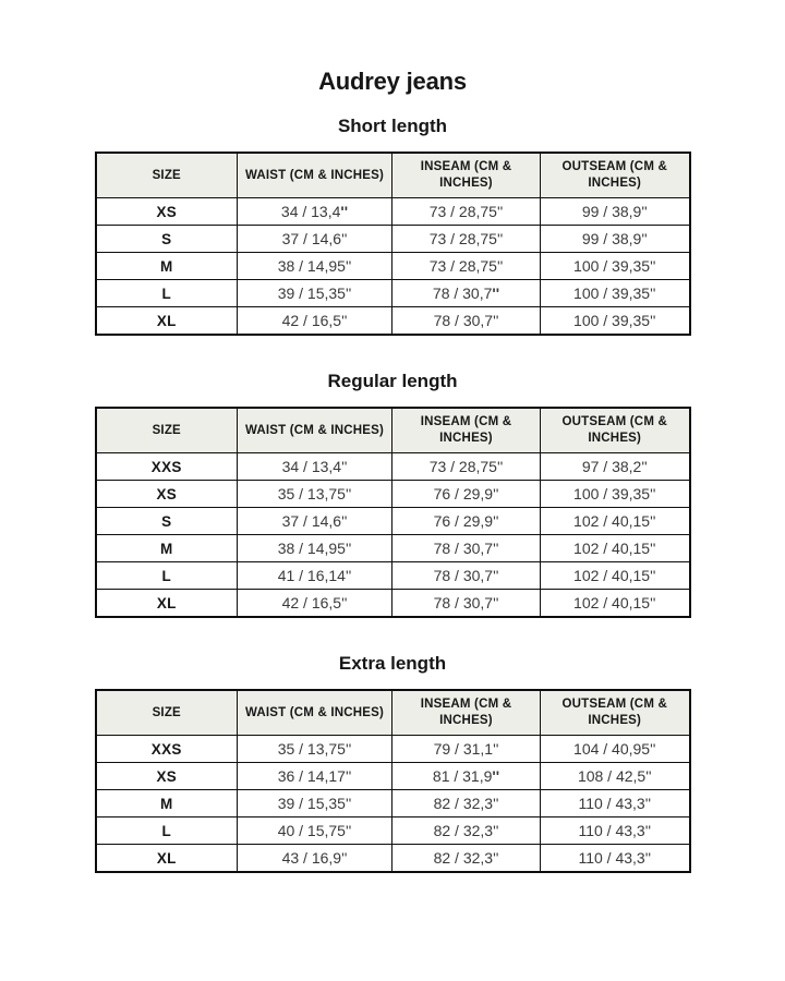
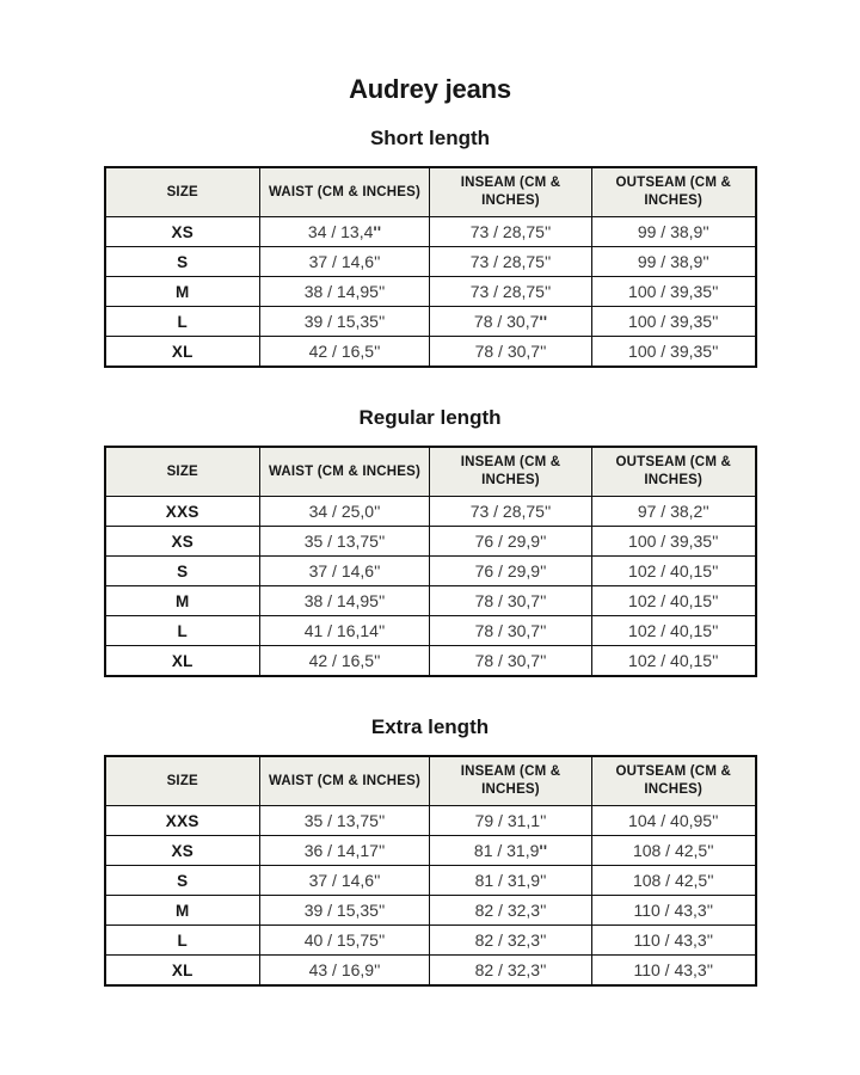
  Audrey jeans
  Short length
  SIZE	WAIST (CM & INCHES)	INSEAM (CM & INCHES)	OUTSEAM (CM & INCHES)
  XS	34 / 13,4''	73 / 28,75''	99 / 38,9''
  S	37 / 14,6''	73 / 28,75''	99 / 38,9''
  M	38 / 14,95''	73 / 28,75''	100 / 39,35''
  L	39 / 15,35''	78 / 30,7''	100 / 39,35''
  XL	42 / 16,5''	78 / 30,7''	100 / 39,35''
  Regular length
  SIZE	WAIST (CM & INCHES)	INSEAM (CM & INCHES)	OUTSEAM (CM & INCHES)
- XXS	34 / 13,4''	73 / 28,75''	97 / 38,2''
+ XXS	34 / 25,0''	73 / 28,75''	97 / 38,2''
  XS	35 / 13,75''	76 / 29,9''	100 / 39,35''
  S	37 / 14,6''	76 / 29,9''	102 / 40,15''
  M	38 / 14,95''	78 / 30,7''	102 / 40,15''
  L	41 / 16,14''	78 / 30,7''	102 / 40,15''
  XL	42 / 16,5''	78 / 30,7''	102 / 40,15''
  Extra length
  SIZE	WAIST (CM & INCHES)	INSEAM (CM & INCHES)	OUTSEAM (CM & INCHES)
  XXS	35 / 13,75''	79 / 31,1''	104 / 40,95''
  XS	36 / 14,17''	81 / 31,9''	108 / 42,5''
+ S	37 / 14,6''	81 / 31,9''	108 / 42,5''
  M	39 / 15,35''	82 / 32,3''	110 / 43,3''
  L	40 / 15,75''	82 / 32,3''	110 / 43,3''
  XL	43 / 16,9''	82 / 32,3''	110 / 43,3''
